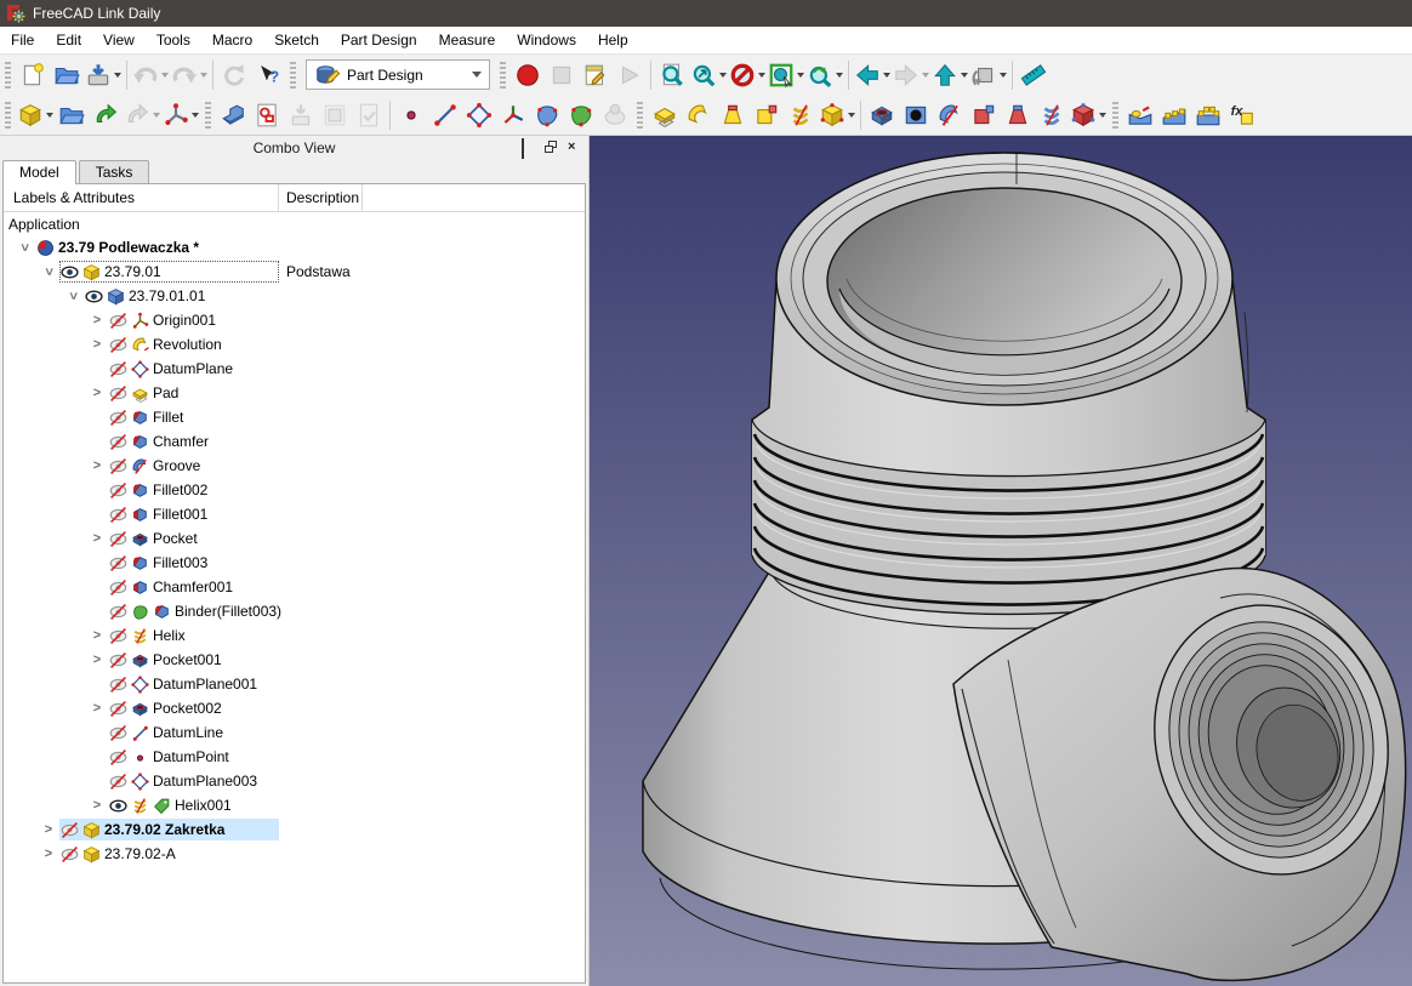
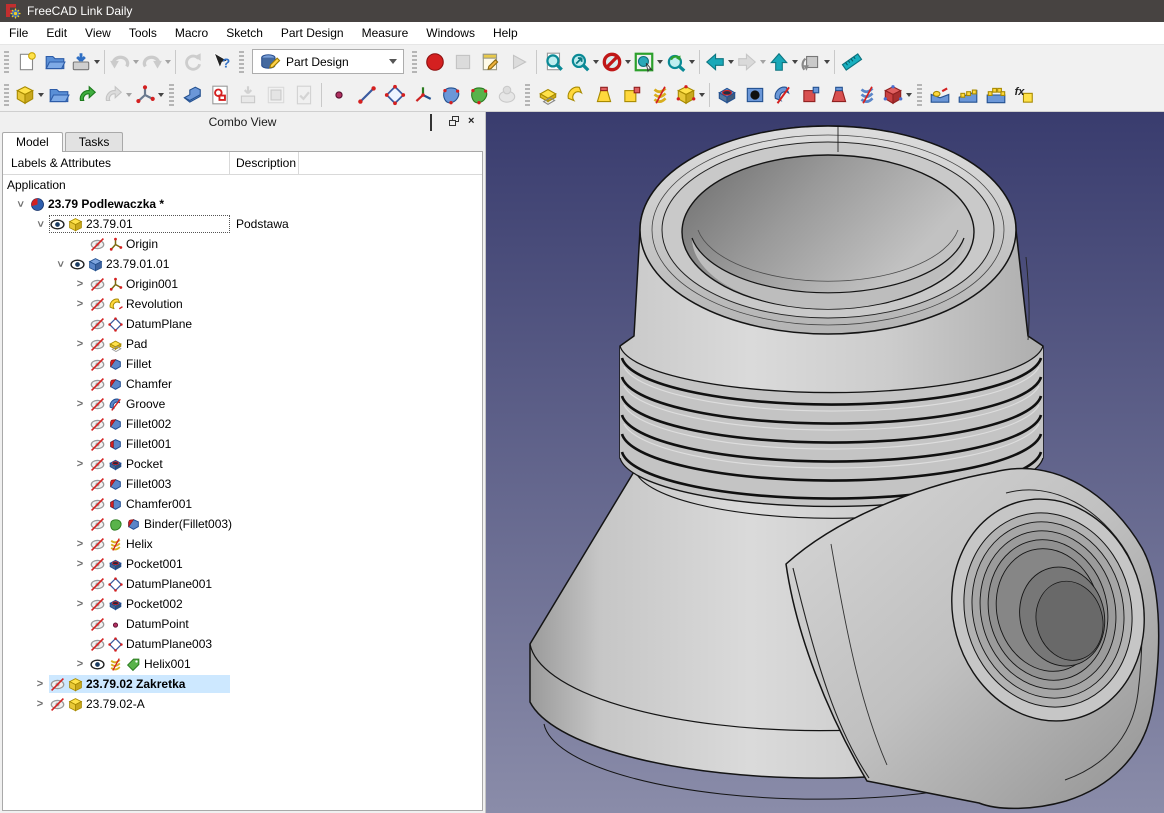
  FreeCAD Link Daily
  File
  Edit
  View
  Tools
  Macro
  Sketch
  Part Design
  Measure
  Windows
  Help
  ?
  Part Design
  fx
  Combo View
  ×
  Model
  Tasks
  Labels & Attributes
  Description
  Application
  23.79 Podlewaczka *
  23.79.01
  Podstawa
+ Origin
  23.79.01.01
  >
  Origin001
  >
  Revolution
  DatumPlane
  >
  Pad
  Fillet
  Chamfer
  >
  Groove
  Fillet002
  Fillet001
  >
  Pocket
  Fillet003
  Chamfer001
  Binder(Fillet003)
  >
  Helix
  >
  Pocket001
  DatumPlane001
  >
  Pocket002
- DatumLine
  DatumPoint
  DatumPlane003
  >
  Helix001
  >
  23.79.02 Zakretka
  >
  23.79.02-A
